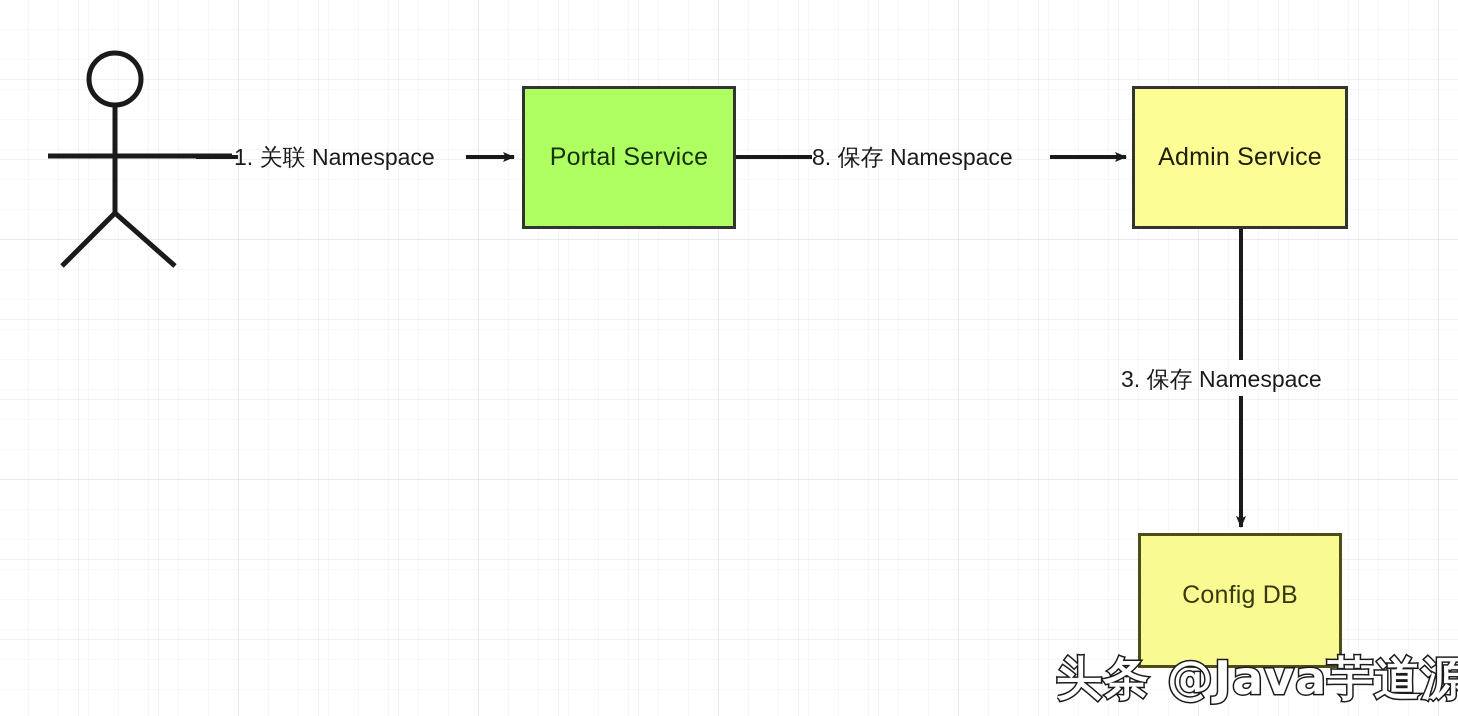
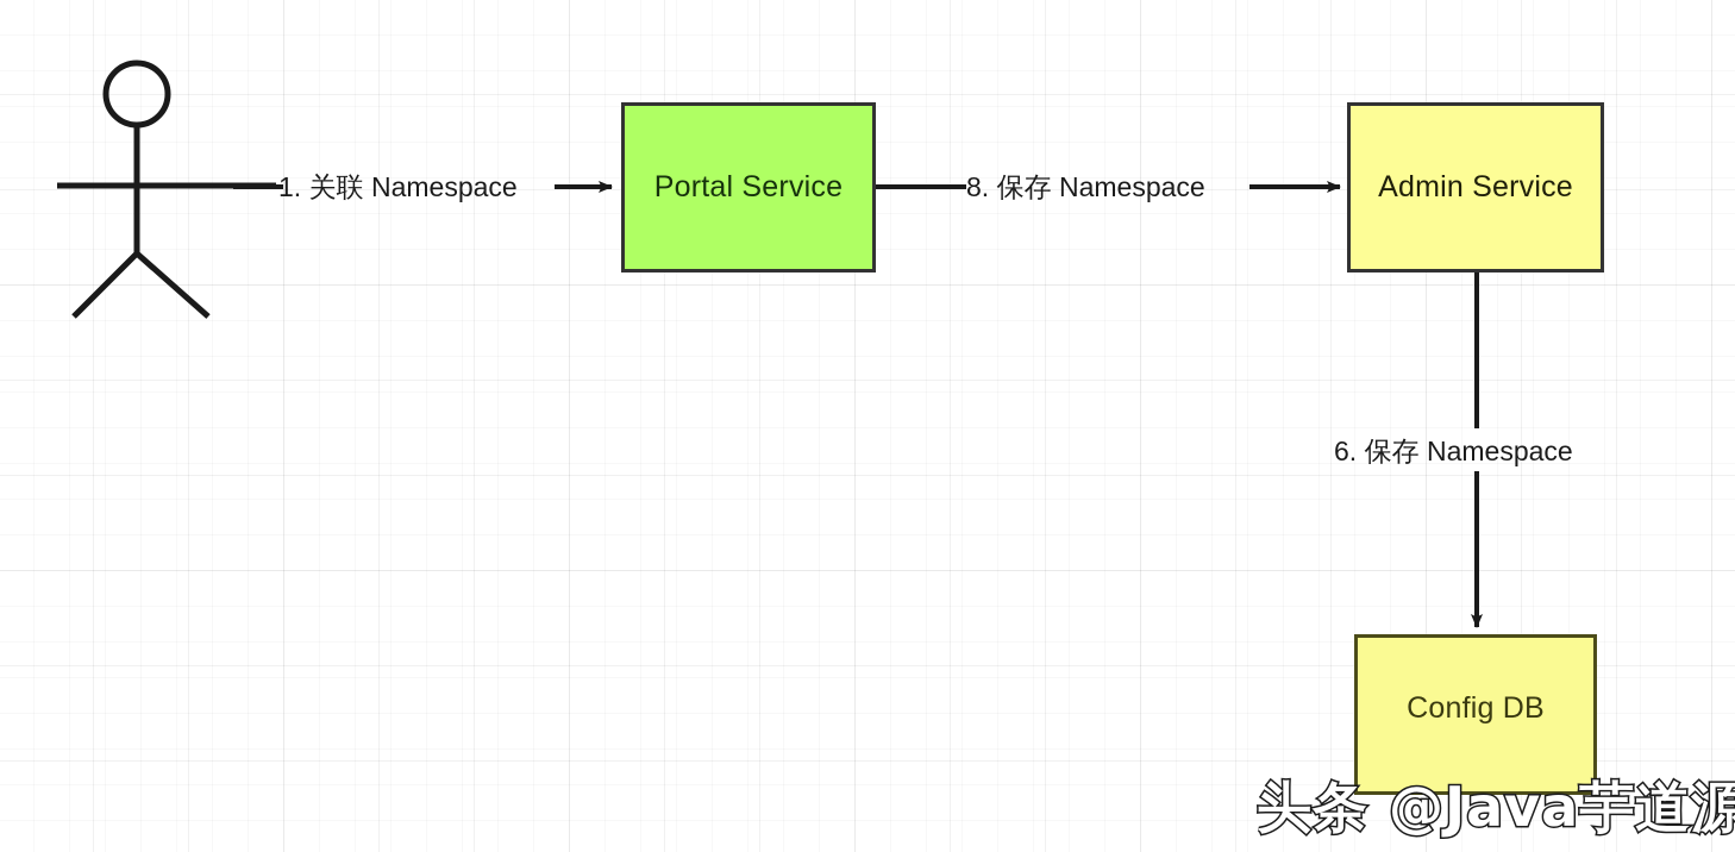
  Portal Service
  Admin Service
  Config DB
  1. 关联 Namespace
  8. 保存 Namespace
- 3. 保存 Namespace
+ 6. 保存 Namespace
  头条 @Java芋道源
